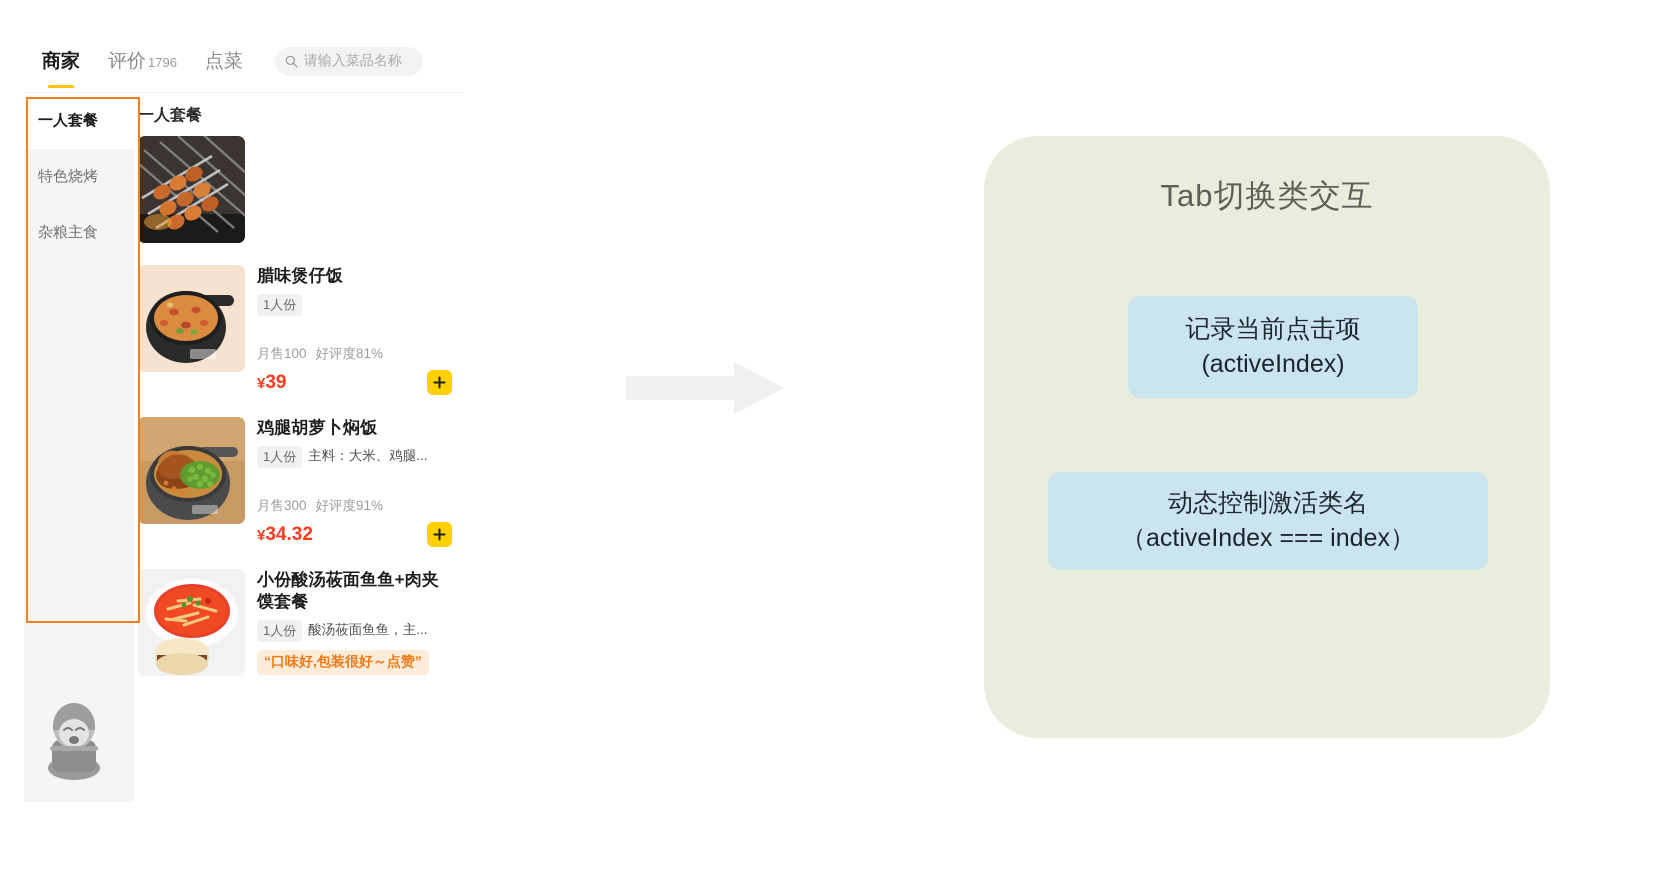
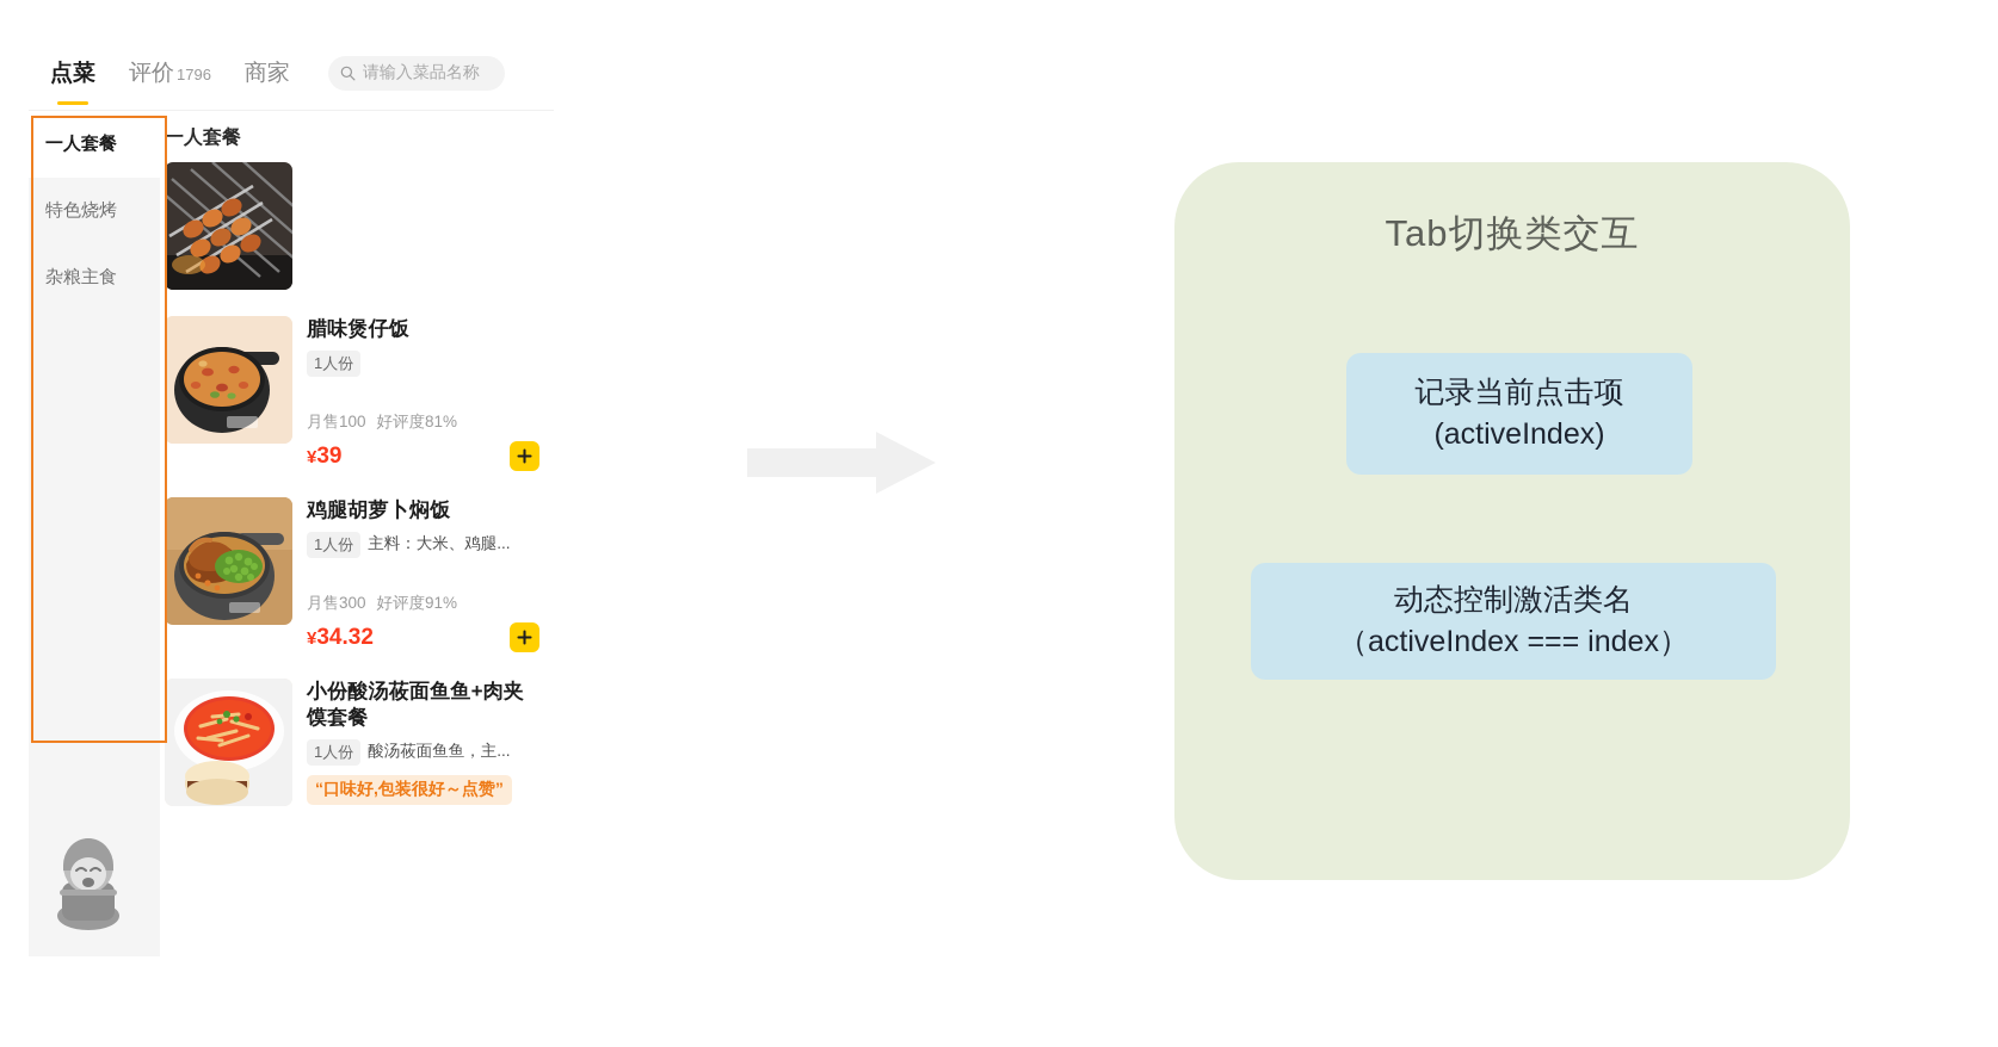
- 商家
+ 点菜
  评价 1796
- 点菜
+ 商家
  请输入菜品名称
  一人套餐
  特色烧烤
  杂粮主食
  一人套餐
  腊味煲仔饭
  1人份
  月售100 好评度81%
  ¥39
  鸡腿胡萝卜焖饭
  1人份
  主料：大米、鸡腿...
  月售300 好评度91%
  ¥34.32
  小份酸汤莜面鱼鱼+肉夹馍套餐
  1人份
  酸汤莜面鱼鱼，主...
  “口味好,包装很好～点赞”
  Tab切换类交互
  记录当前点击项
  (activeIndex)
  动态控制激活类名
  （activeIndex === index）
